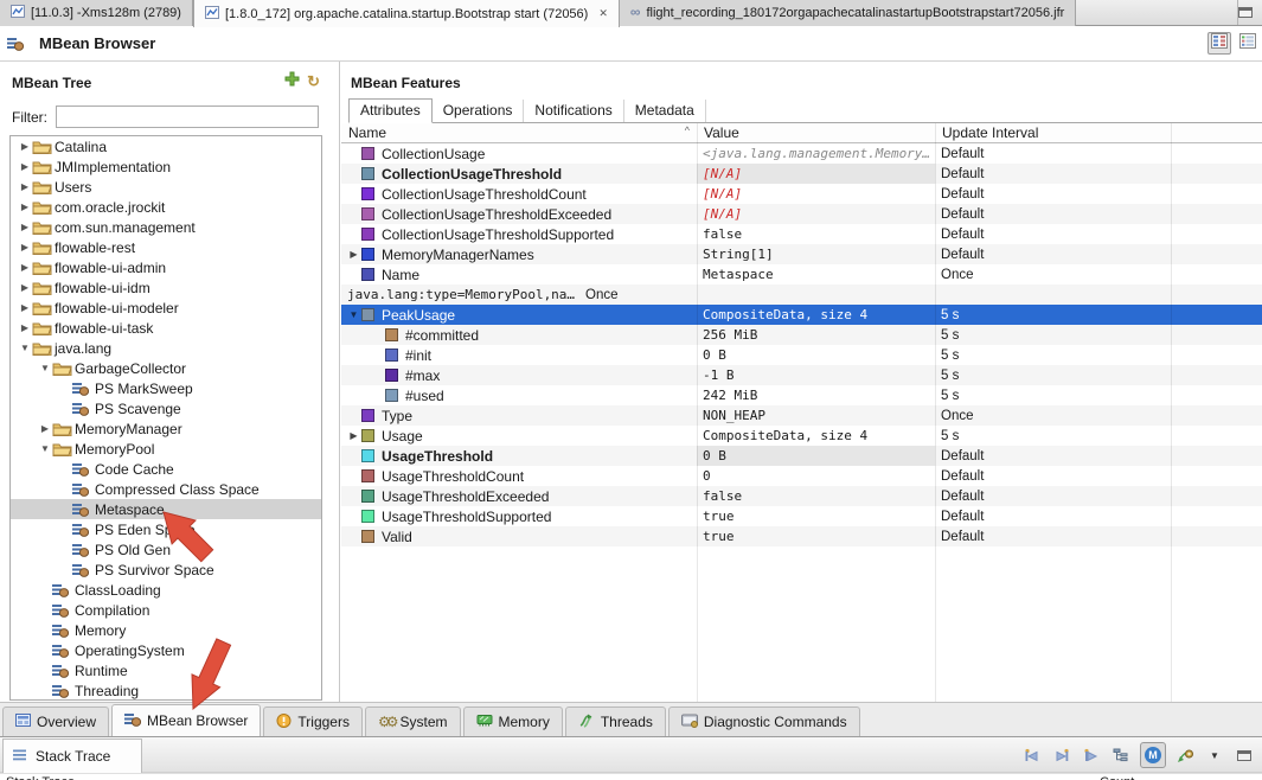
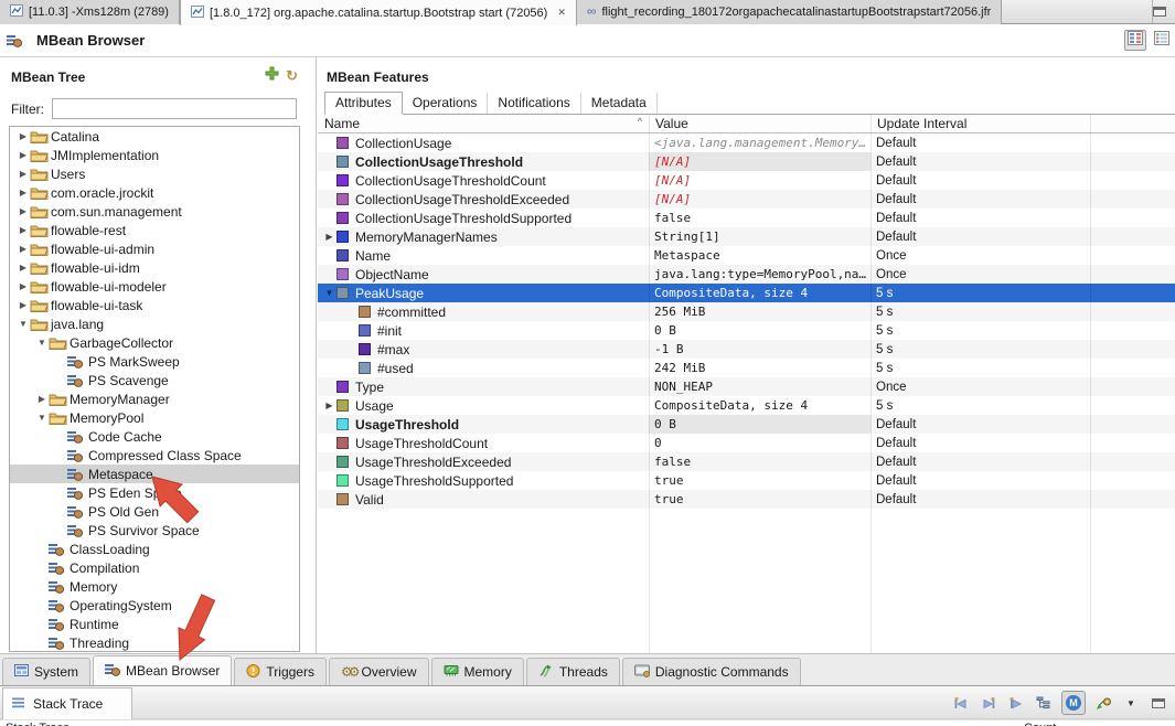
  [11.0.3] -Xms128m (2789)
  [1.8.0_172] org.apache.catalina.startup.Bootstrap start (72056)
  ✕
  ∞
  flight_recording_180172orgapachecatalinastartupBootstrapstart72056.jfr
  MBean Browser
  MBean Tree
  ↻
  Filter:
  ▶
  Catalina
  ▶
  JMImplementation
  ▶
  Users
  ▶
  com.oracle.jrockit
  ▶
  com.sun.management
  ▶
  flowable-rest
  ▶
  flowable-ui-admin
  ▶
  flowable-ui-idm
  ▶
  flowable-ui-modeler
  ▶
  flowable-ui-task
  ▼
  java.lang
  ▼
  GarbageCollector
  PS MarkSweep
  PS Scavenge
  ▶
  MemoryManager
  ▼
  MemoryPool
  Code Cache
  Compressed Class Space
  Metaspace
  PS Old Gen
  PS Survivor Space
  ClassLoading
  Compilation
  Memory
  OperatingSystem
  Runtime
  Threading
  MBean Features
  Attributes
  Operations
  Notifications
  Metadata
  Name
  ^
  Value
  Update Interval
  CollectionUsage
  <java.lang.management.Memory…
  Default
  CollectionUsageThreshold
  [N/A]
  Default
  CollectionUsageThresholdCount
  [N/A]
  Default
  CollectionUsageThresholdExceeded
  [N/A]
  Default
  CollectionUsageThresholdSupported
  false
  Default
  ▶
  MemoryManagerNames
  String[1]
  Default
  Name
  Metaspace
  Once
+ ObjectName
  java.lang:type=MemoryPool,na…
  Once
  ▼
  PeakUsage
  CompositeData, size 4
  5 s
  #committed
  256 MiB
  5 s
  #init
  0 B
  5 s
  #max
  -1 B
  5 s
  #used
  242 MiB
  5 s
  Type
  NON_HEAP
  Once
  ▶
  Usage
  CompositeData, size 4
  5 s
  UsageThreshold
  0 B
  Default
  UsageThresholdCount
  0
  Default
  UsageThresholdExceeded
  false
  Default
  UsageThresholdSupported
  true
  Default
  Valid
  true
  Default
- Overview
+ System
  MBean Browser
  Triggers
  ⚙⚙
- System
+ Overview
  Memory
  Threads
  Diagnostic Commands
  Stack Trace
  M
  ▼
